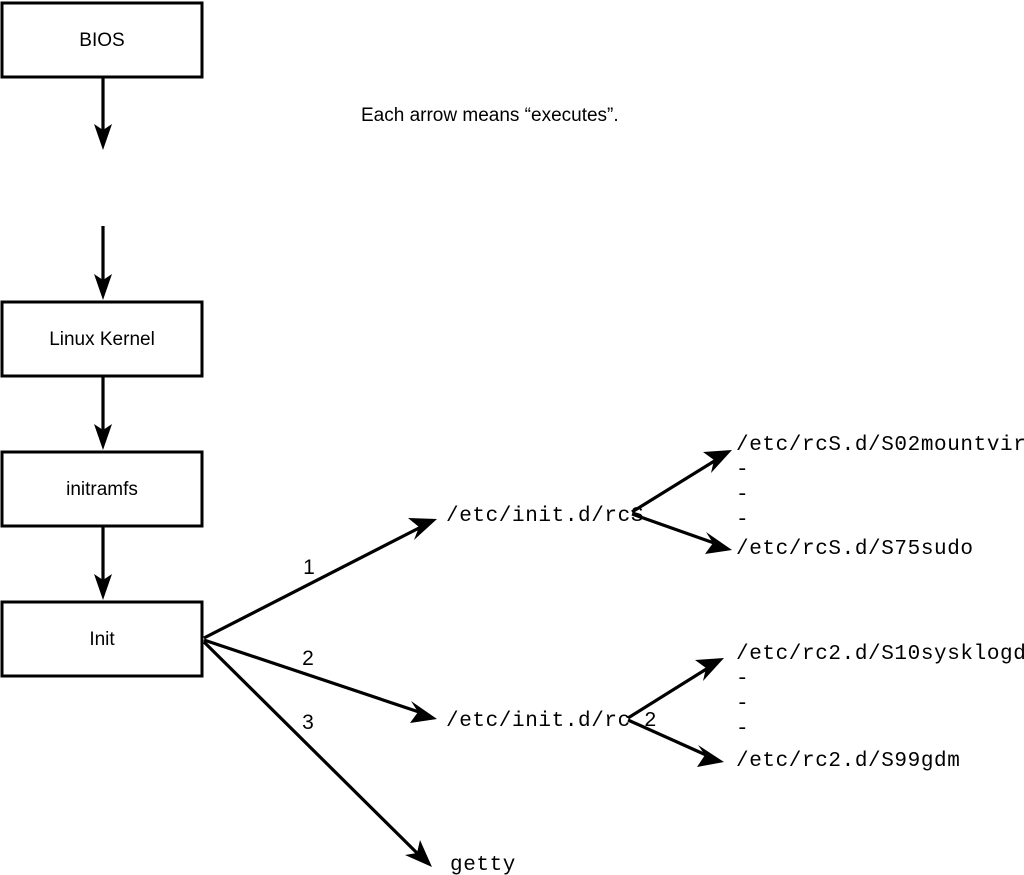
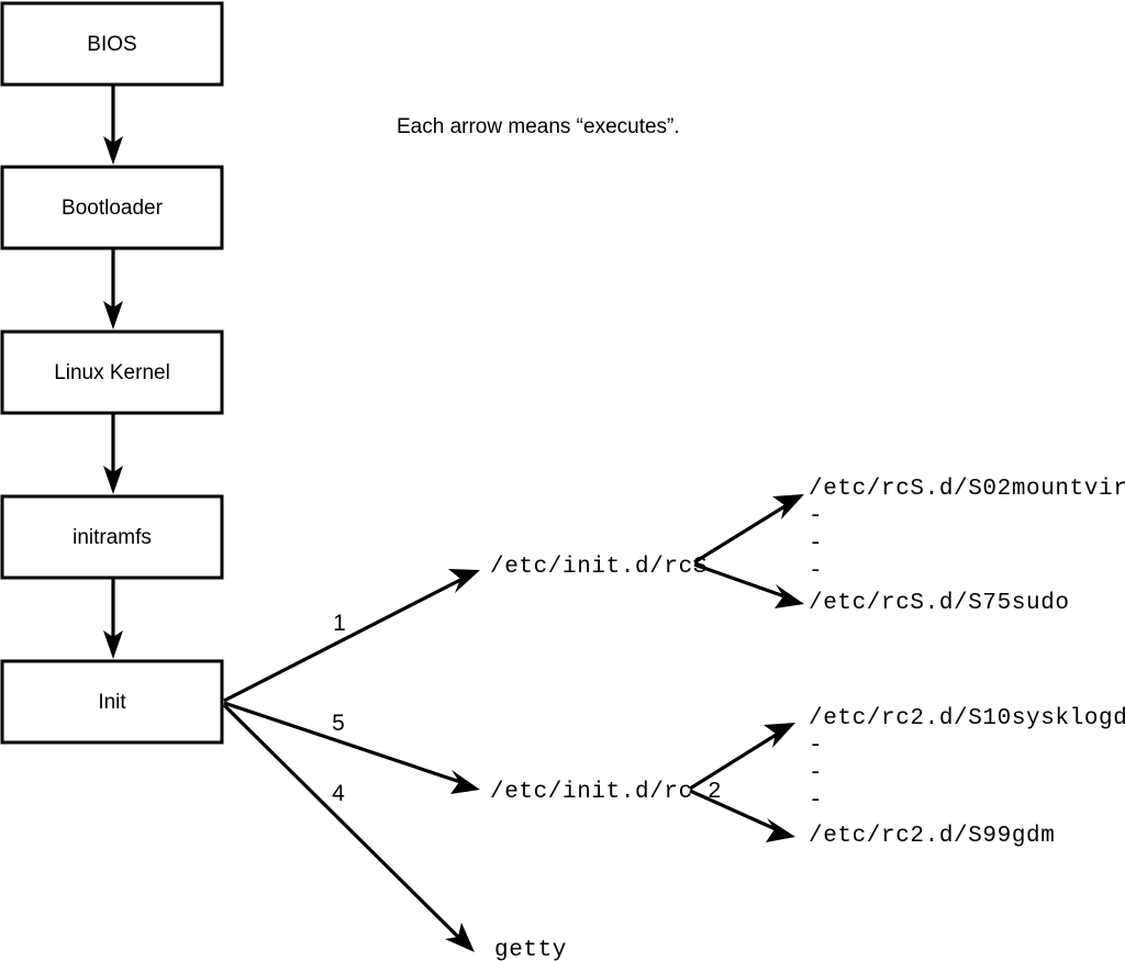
  BIOS
+ Bootloader
  Linux Kernel
  initramfs
  Init
  1
- 2
+ 5
- 3
+ 4
  /etc/init.d/rc
  /etc/init.d/rc 2
  getty
  /etc/rcS.d/S02mountvir
  -
  -
  -
  /etc/rcS.d/S75sudo
  /etc/rc2.d/S10sysklogd
  -
  -
  -
  /etc/rc2.d/S99gdm
  Each arrow means “executes”.
